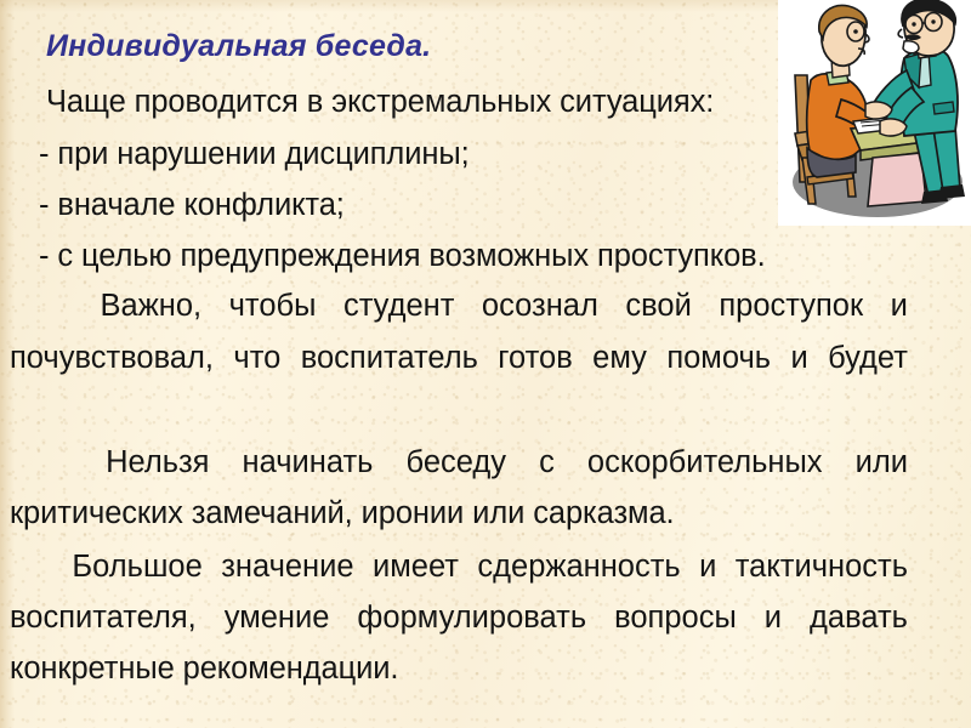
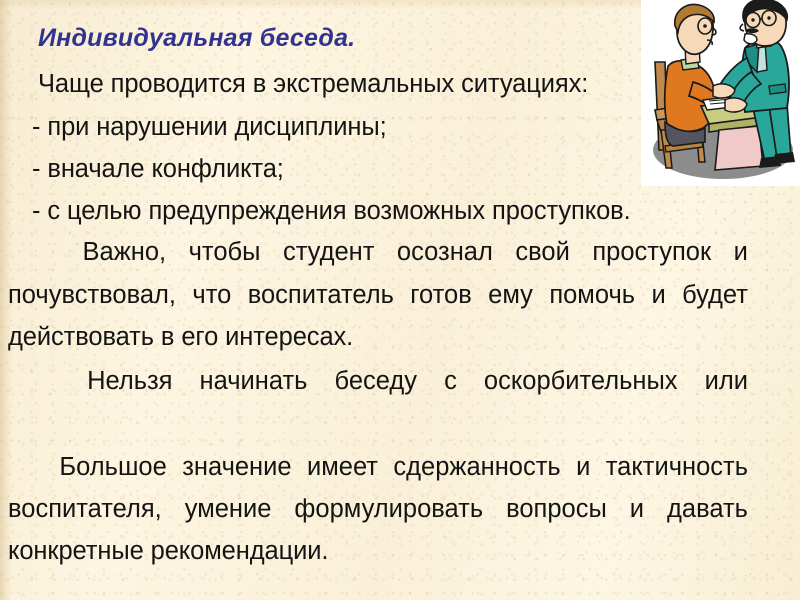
  Индивидуальная беседа.
  Чаще проводится в экстремальных ситуациях:
  - при нарушении дисциплины;
  - вначале конфликта;
  - с целью предупреждения возможных проступков.
  Важно,
  чтобы
  студент
  осознал
  свой
  проступок
  и
  почувствовал,
  что
  воспитатель
  готов
  ему
  помочь
  и
  будет
+ действовать в его интересах.
  Нельзя
  начинать
  беседу
  с
  оскорбительных
  или
- критических замечаний, иронии или сарказма.
  Большое
  значение
  имеет
  сдержанность
  и
  тактичность
  воспитателя,
  умение
  формулировать
  вопросы
  и
  давать
  конкретные рекомендации.
